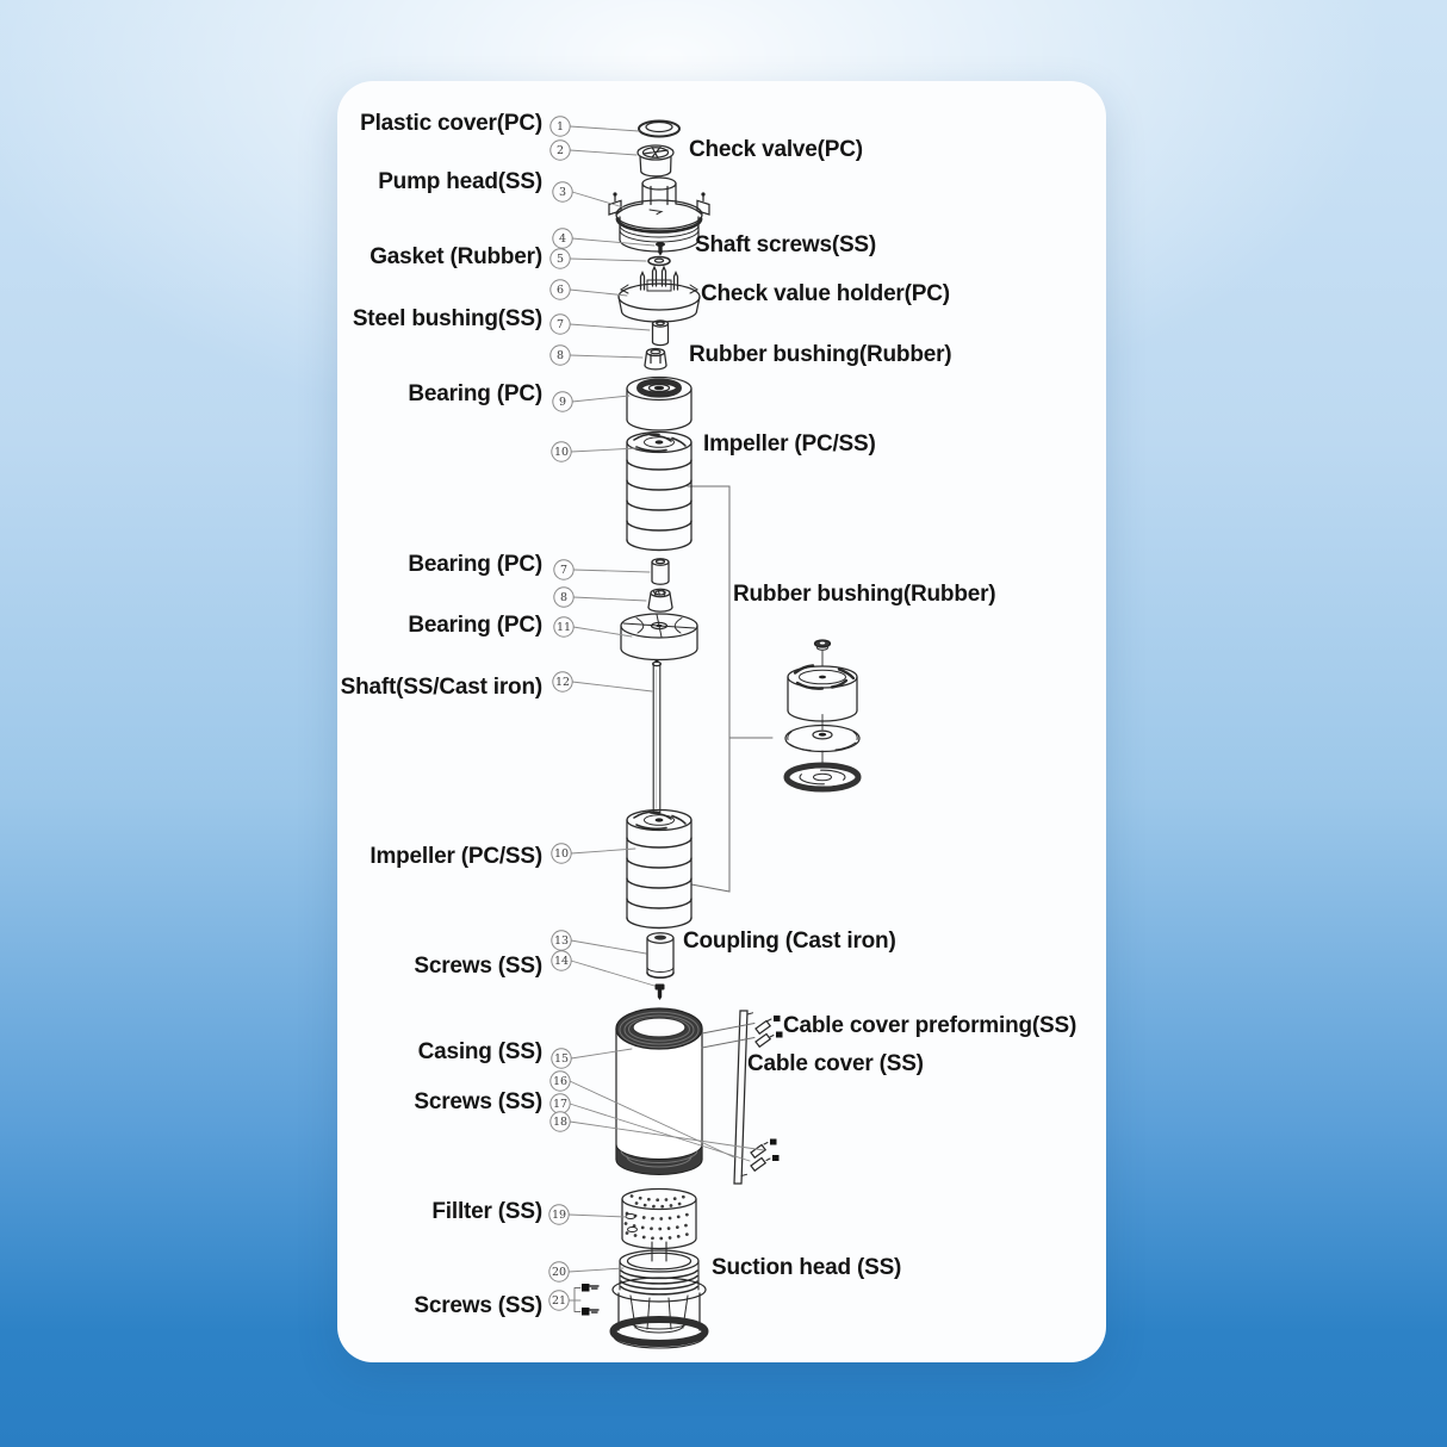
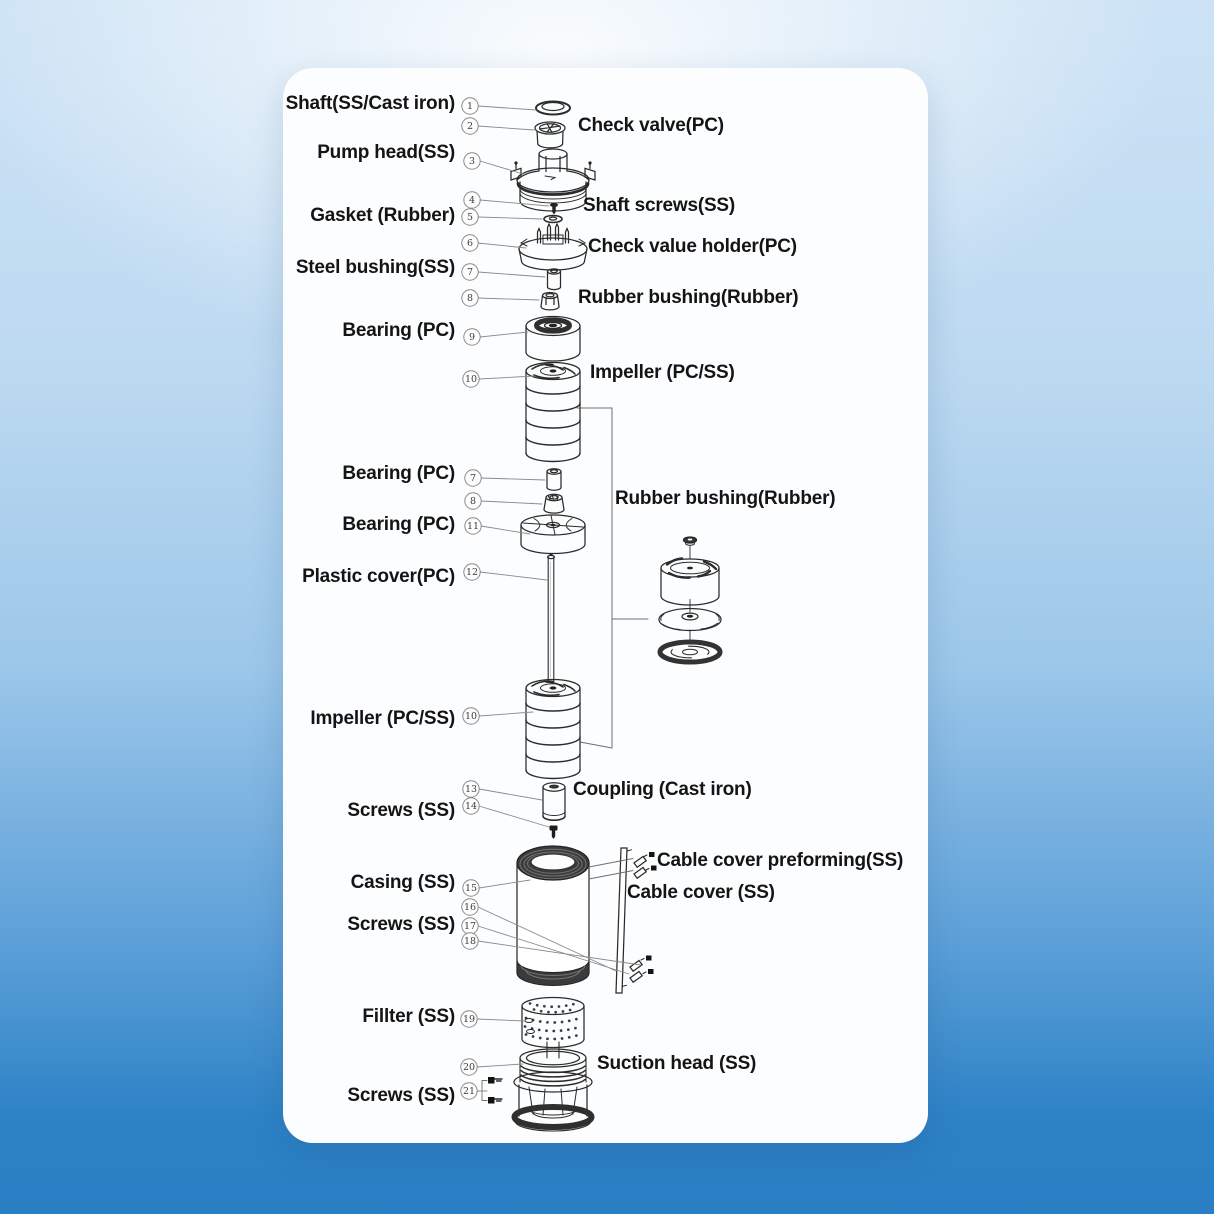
  1
  2
  3
  4
  5
  6
  7
  8
  9
  10
  7
  8
  11
  12
  10
  13
  14
  15
  16
  17
  18
  19
  20
  21
- Plastic cover(PC)
+ Shaft(SS/Cast iron)
  Pump head(SS)
  Gasket (Rubber)
  Steel bushing(SS)
  Bearing (PC)
  Bearing (PC)
  Bearing (PC)
- Shaft(SS/Cast iron)
+ Plastic cover(PC)
  Impeller (PC/SS)
  Screws (SS)
  Casing (SS)
  Screws (SS)
  Fillter (SS)
  Screws (SS)
  Check valve(PC)
  Shaft screws(SS)
  Check value holder(PC)
  Rubber bushing(Rubber)
  Impeller (PC/SS)
  Rubber bushing(Rubber)
  Coupling (Cast iron)
  Cable cover preforming(SS)
  Cable cover (SS)
  Suction head (SS)
